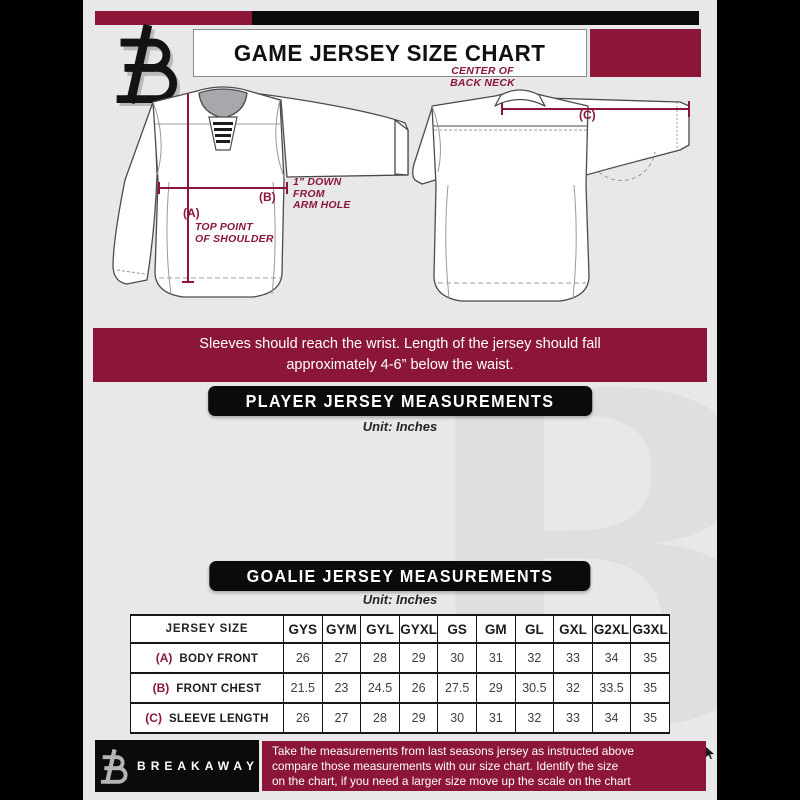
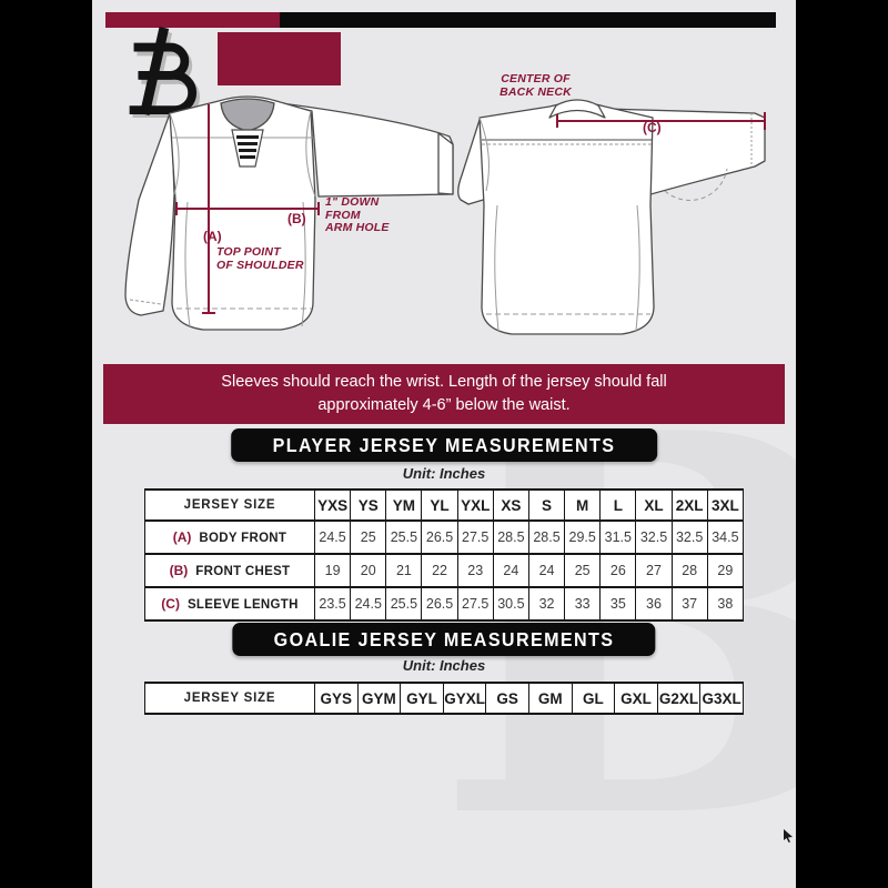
- GAME JERSEY SIZE CHART
  CENTER OF
  BACK NECK
  (C)
  (B)
  1" DOWN
  FROM
  ARM HOLE
  (A)
  TOP POINT
  OF SHOULDER
  Sleeves should reach the wrist. Length of the jersey should fall
  approximately 4-6” below the waist.
  PLAYER JERSEY MEASUREMENTS
  Unit: Inches
+ JERSEY SIZE	YXS	YS	YM	YL	YXL	XS	S	M	L	XL	2XL	3XL
+ (A) BODY FRONT	24.5	25	25.5	26.5	27.5	28.5	28.5	29.5	31.5	32.5	32.5	34.5
+ (B) FRONT CHEST	19	20	21	22	23	24	24	25	26	27	28	29
+ (C) SLEEVE LENGTH	23.5	24.5	25.5	26.5	27.5	30.5	32	33	35	36	37	38
  GOALIE JERSEY MEASUREMENTS
  Unit: Inches
  JERSEY SIZE	GYS	GYM	GYL	GYXL	GS	GM	GL	GXL	G2XL	G3XL
- (A) BODY FRONT	26	27	28	29	30	31	32	33	34	35
- (B) FRONT CHEST	21.5	23	24.5	26	27.5	29	30.5	32	33.5	35
- (C) SLEEVE LENGTH	26	27	28	29	30	31	32	33	34	35
- BREAKAWAY
- Take the measurements from last seasons jersey as instructed above
- compare those measurements with our size chart. Identify the size
- on the chart, if you need a larger size move up the scale on the chart
